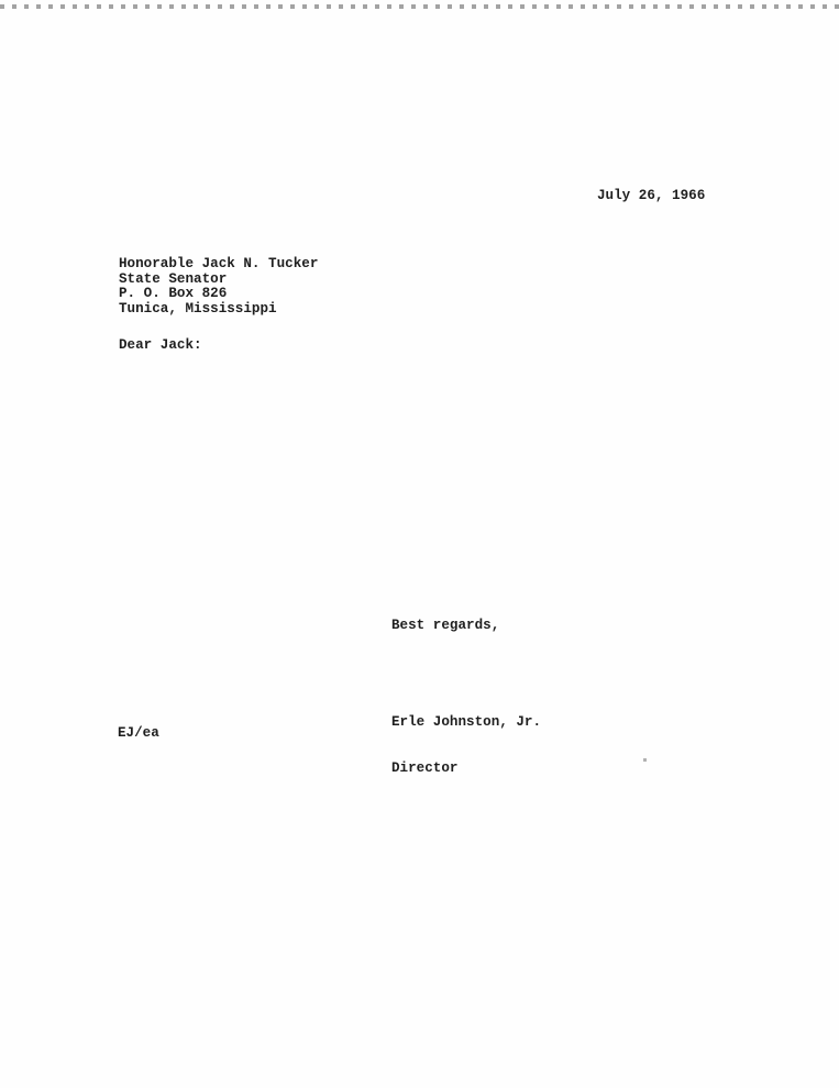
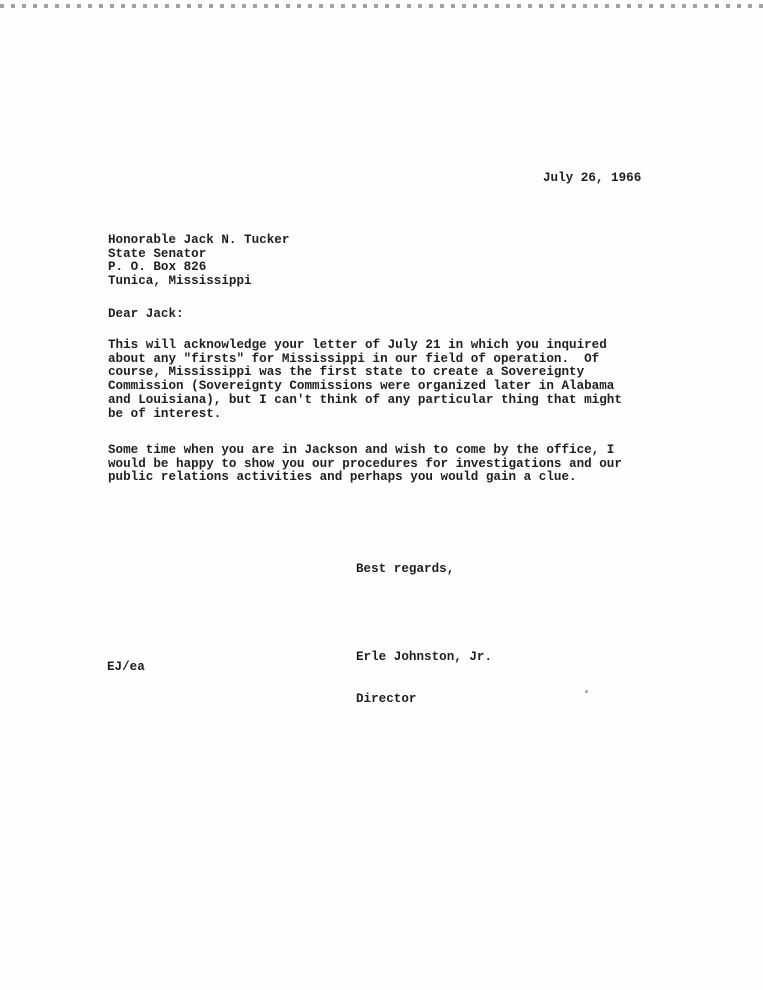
  July 26, 1966
  Honorable Jack N. Tucker
  State Senator
  P. O. Box 826
  Tunica, Mississippi
  Dear Jack:
+ This will acknowledge your letter of July 21 in which you inquired
+ about any "firsts" for Mississippi in our field of operation. Of
+ course, Mississippi was the first state to create a Sovereignty
+ Commission (Sovereignty Commissions were organized later in Alabama
+ and Louisiana), but I can't think of any particular thing that might
+ be of interest.
+ Some time when you are in Jackson and wish to come by the office, I
+ would be happy to show you our procedures for investigations and our
+ public relations activities and perhaps you would gain a clue.
  Best regards,
  Erle Johnston, Jr.
  Director
  EJ/ea
